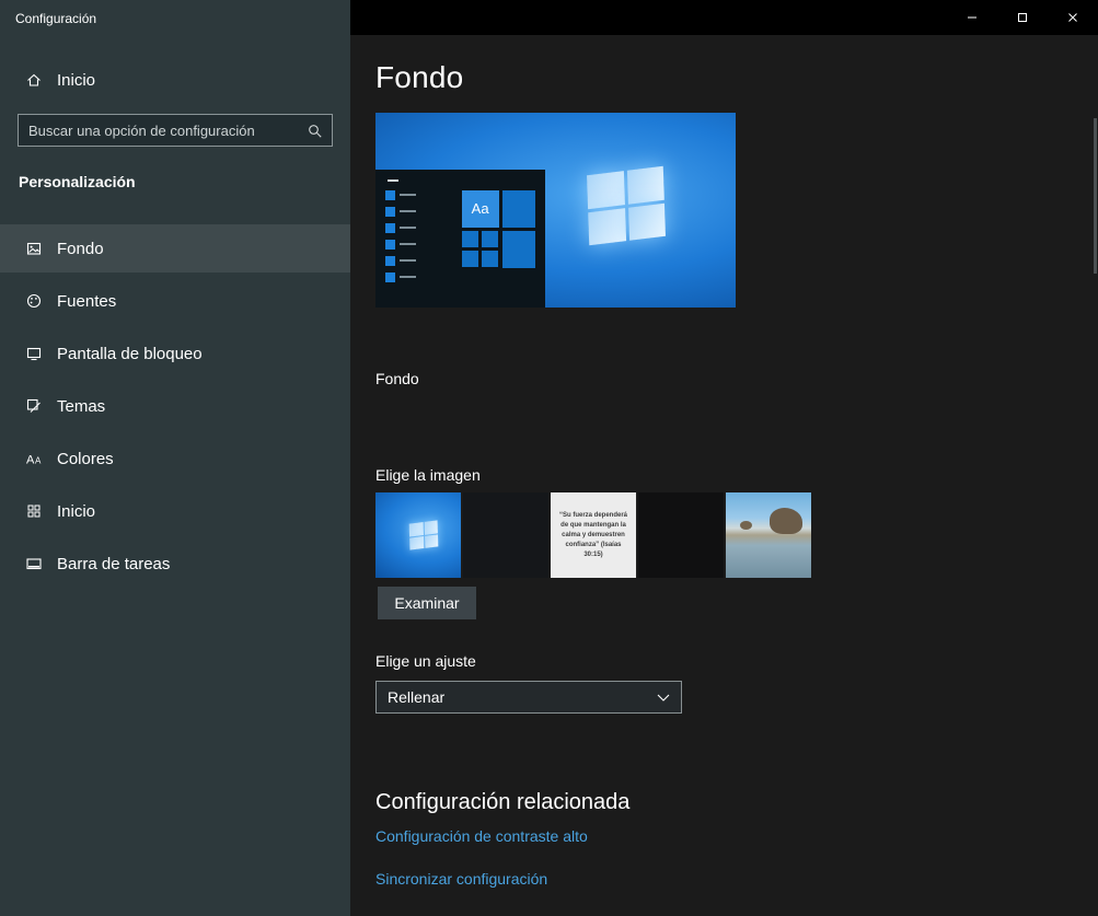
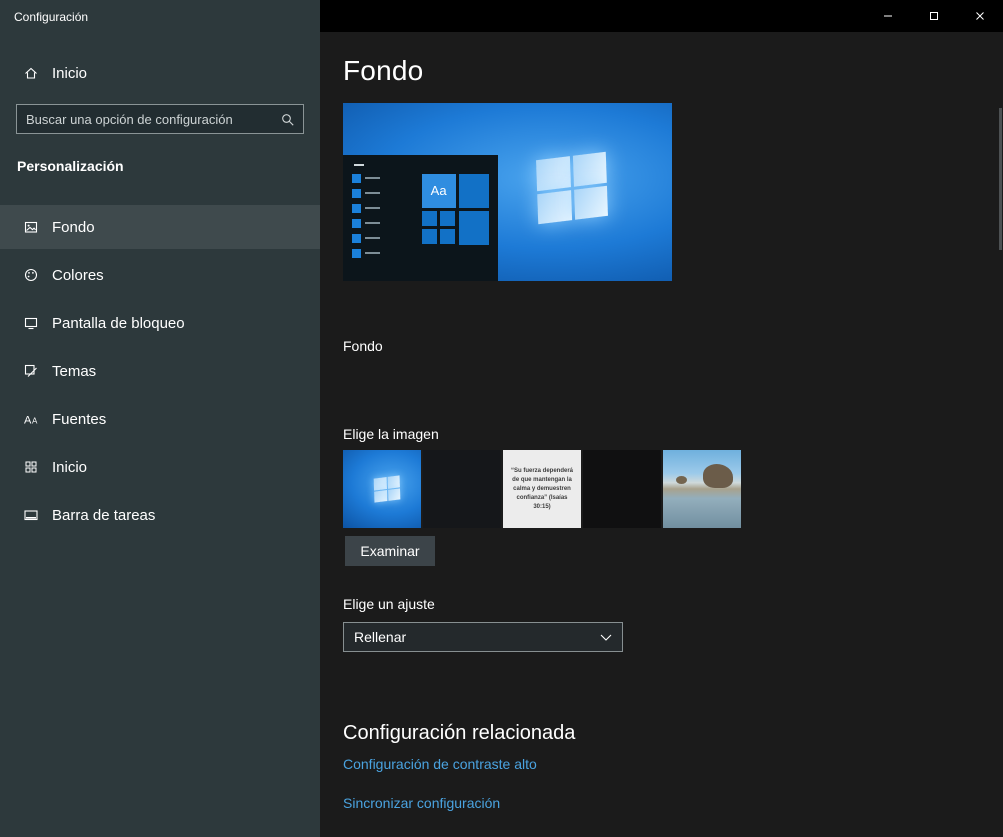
  Configuración
  Inicio
  Buscar una opción de configuración
  Personalización
  Fondo
- Fuentes
+ Colores
  Pantalla de bloqueo
  Temas
  A
  A
- Colores
+ Fuentes
  Inicio
  Barra de tareas
  Fondo
  Aa
  Fondo
  Elige la imagen
  Examinar
  Elige un ajuste
  Rellenar
  Configuración relacionada
  Configuración de contraste alto
  Sincronizar configuración
